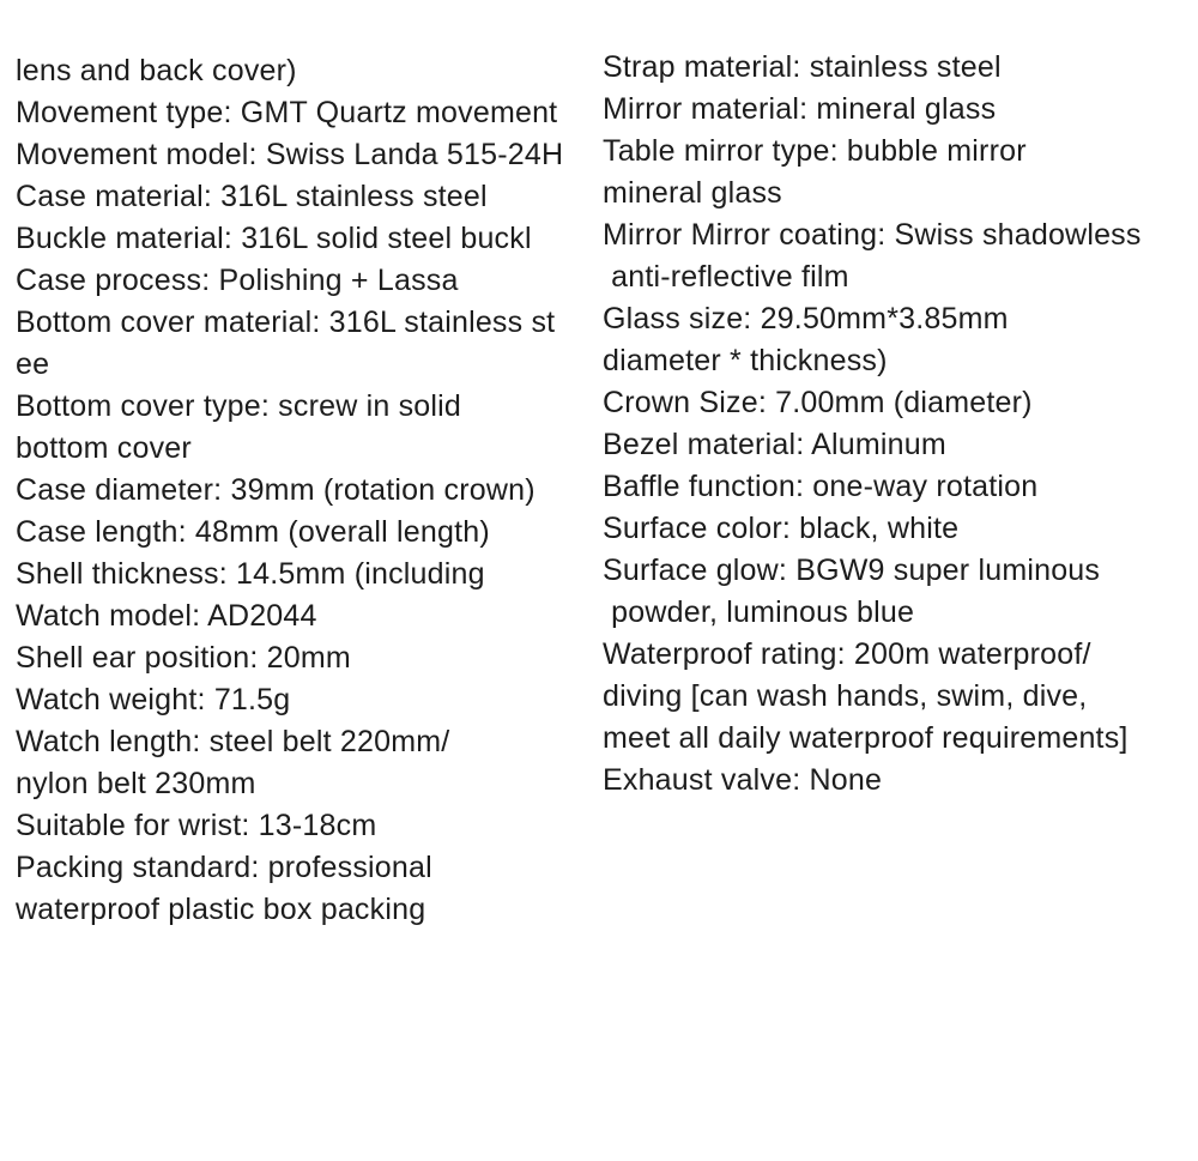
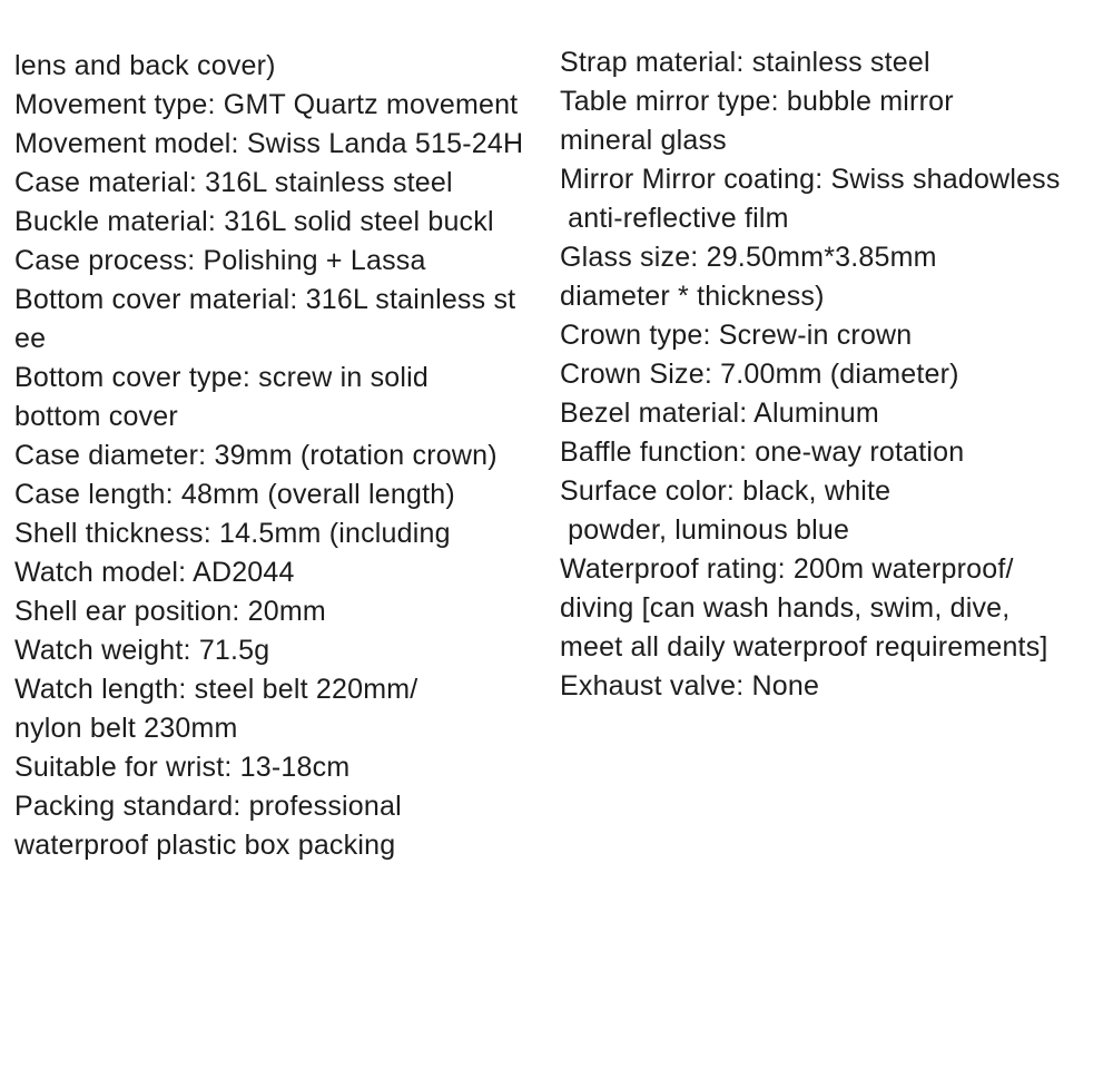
  lens and back cover)
  Movement type: GMT Quartz movement
  Movement model: Swiss Landa 515-24H
  Case material: 316L stainless steel
  Buckle material: 316L solid steel buckl
  Case process: Polishing + Lassa
  Bottom cover material: 316L stainless st
  ee
  Bottom cover type: screw in solid
  bottom cover
  Case diameter: 39mm (rotation crown)
  Case length: 48mm (overall length)
  Shell thickness: 14.5mm (including
  Watch model: AD2044
  Shell ear position: 20mm
  Watch weight: 71.5g
  Watch length: steel belt 220mm/
  nylon belt 230mm
  Suitable for wrist: 13-18cm
  Packing standard: professional
  waterproof plastic box packing
  Strap material: stainless steel
- Mirror material: mineral glass
  Table mirror type: bubble mirror
  mineral glass
  Mirror Mirror coating: Swiss shadowless
  anti-reflective film
  Glass size: 29.50mm*3.85mm
  diameter * thickness)
+ Crown type: Screw-in crown
  Crown Size: 7.00mm (diameter)
  Bezel material: Aluminum
  Baffle function: one-way rotation
  Surface color: black, white
- Surface glow: BGW9 super luminous
  powder, luminous blue
  Waterproof rating: 200m waterproof/
  diving [can wash hands, swim, dive,
  meet all daily waterproof requirements]
  Exhaust valve: None
